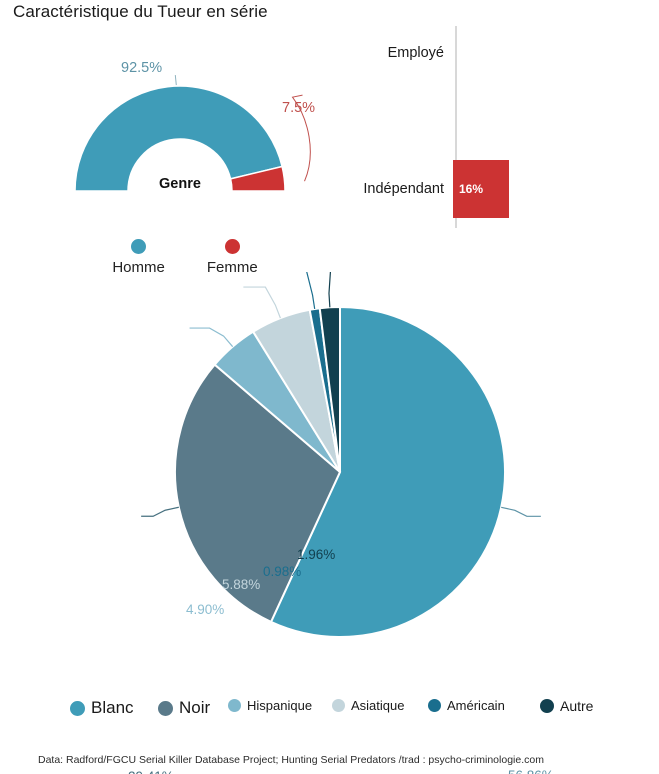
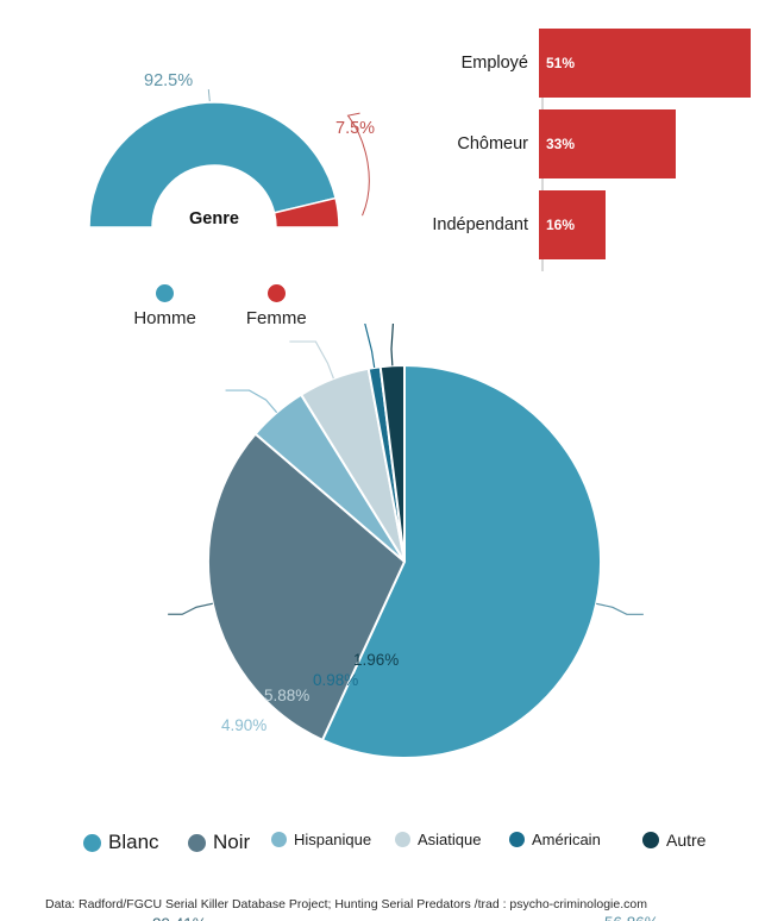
- Caractéristique du Tueur en série
  92.5%
  7.5%
  Genre
  Homme
  Femme
  Employé
+ 51%
+ Chômeur
+ 33%
  Indépendant
  16%
  4.90%
  5.88%
  0.98%
  1.96%
  Blanc
  Noir
  Hispanique
  Asiatique
  Américain
  Autre
  Data: Radford/FGCU Serial Killer Database Project; Hunting Serial Predators /trad : psycho-criminologie.com
